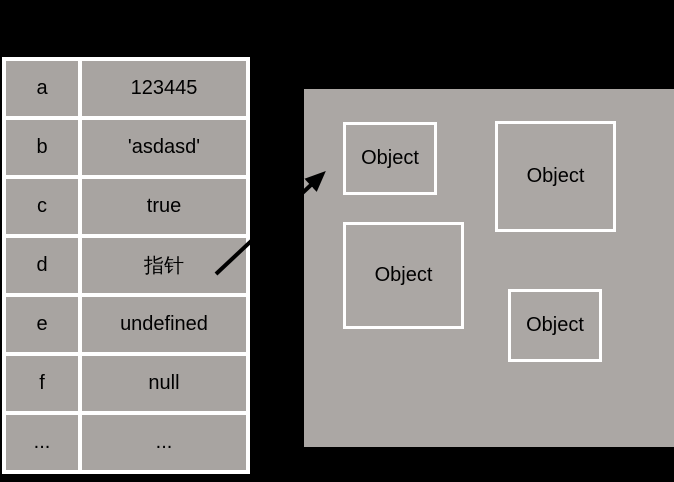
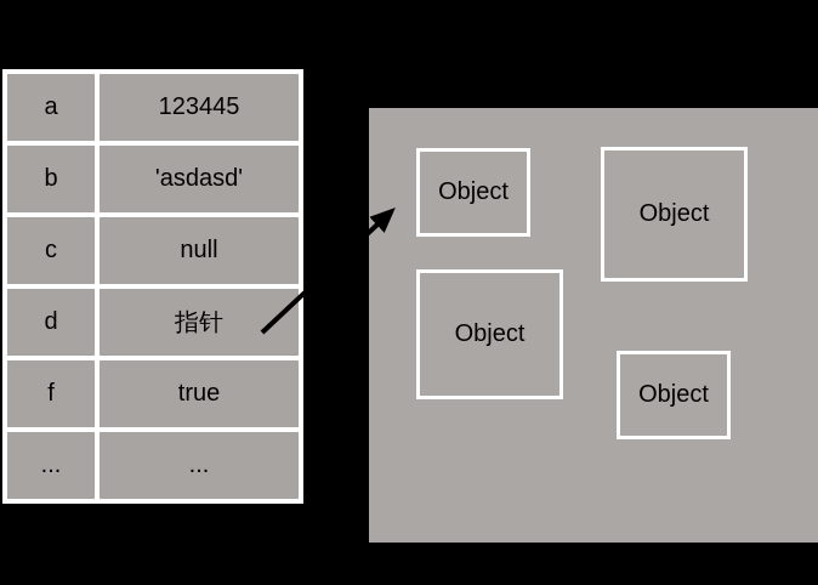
  a	123445
  b	'asdasd'
- c	true
+ c	null
  d	指针
- e	undefined
- f	null
+ f	true
  ...	...
  Object
  Object
  Object
  Object
